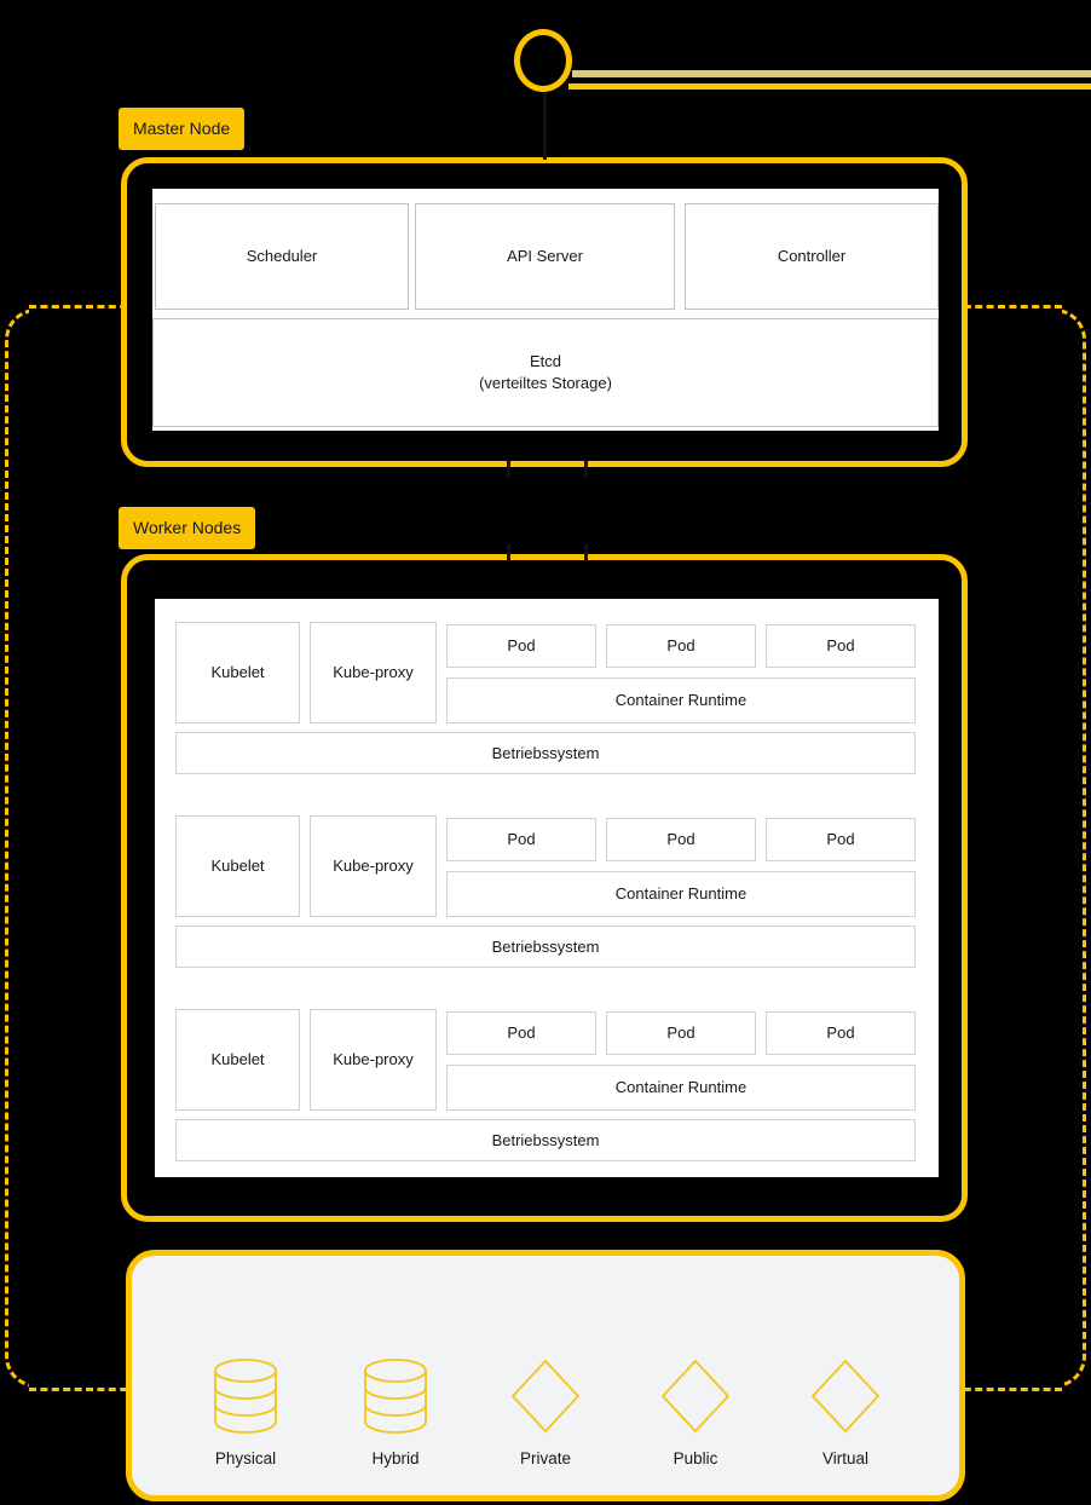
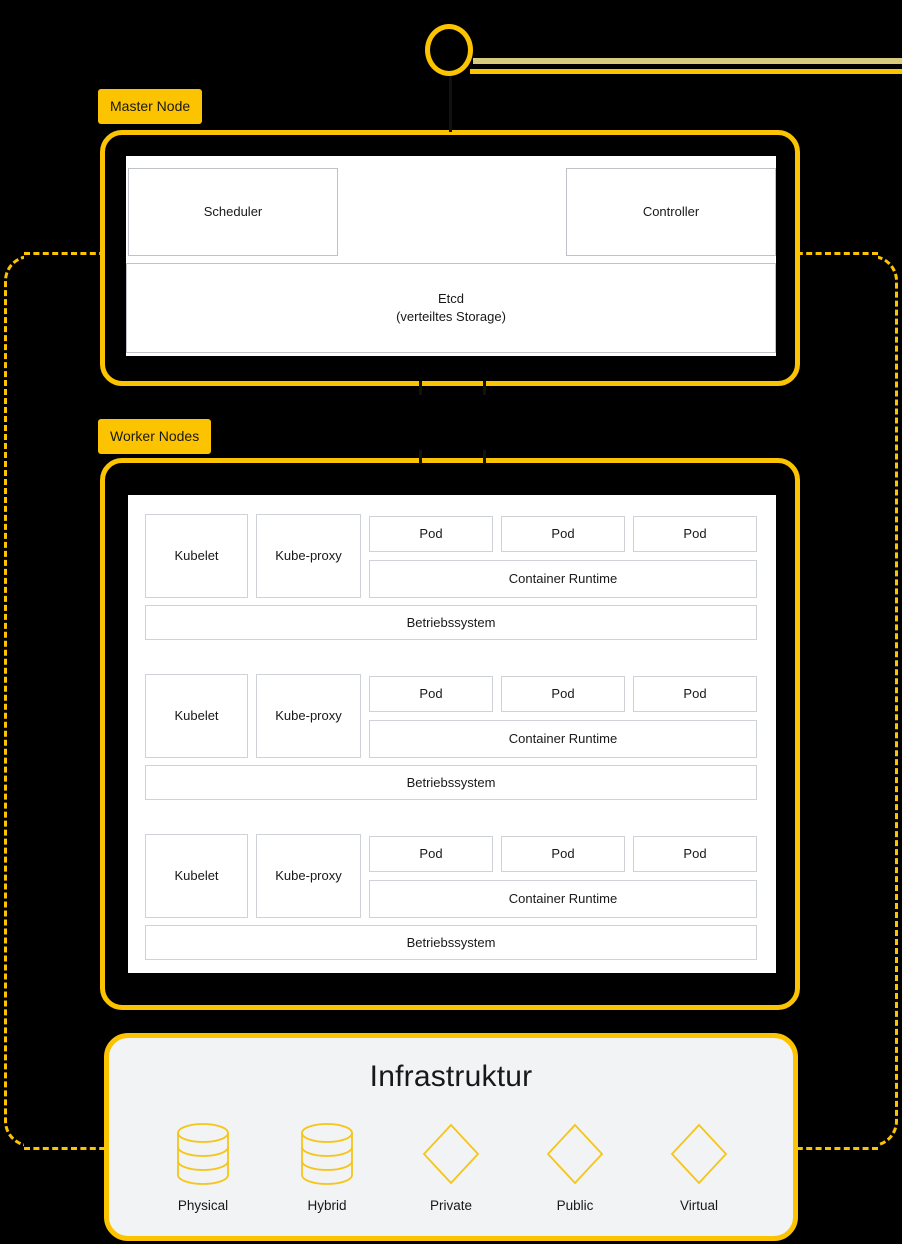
  Master Node
  Scheduler
- API Server
  Controller
  Etcd
  (verteiltes Storage)
  Worker Nodes
  Kubelet
  Kube-proxy
  Pod
  Pod
  Pod
  Container Runtime
  Betriebssystem
  Kubelet
  Kube-proxy
  Pod
  Pod
  Pod
  Container Runtime
  Betriebssystem
  Kubelet
  Kube-proxy
  Pod
  Pod
  Pod
  Container Runtime
  Betriebssystem
+ Infrastruktur
  Physical
  Hybrid
  Private
  Public
  Virtual
